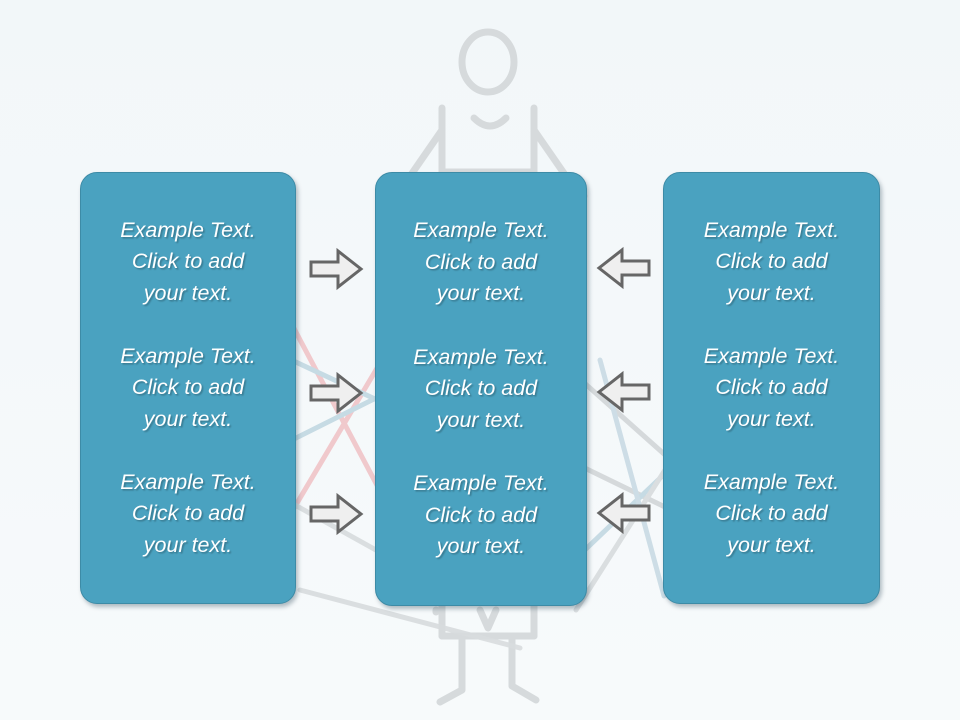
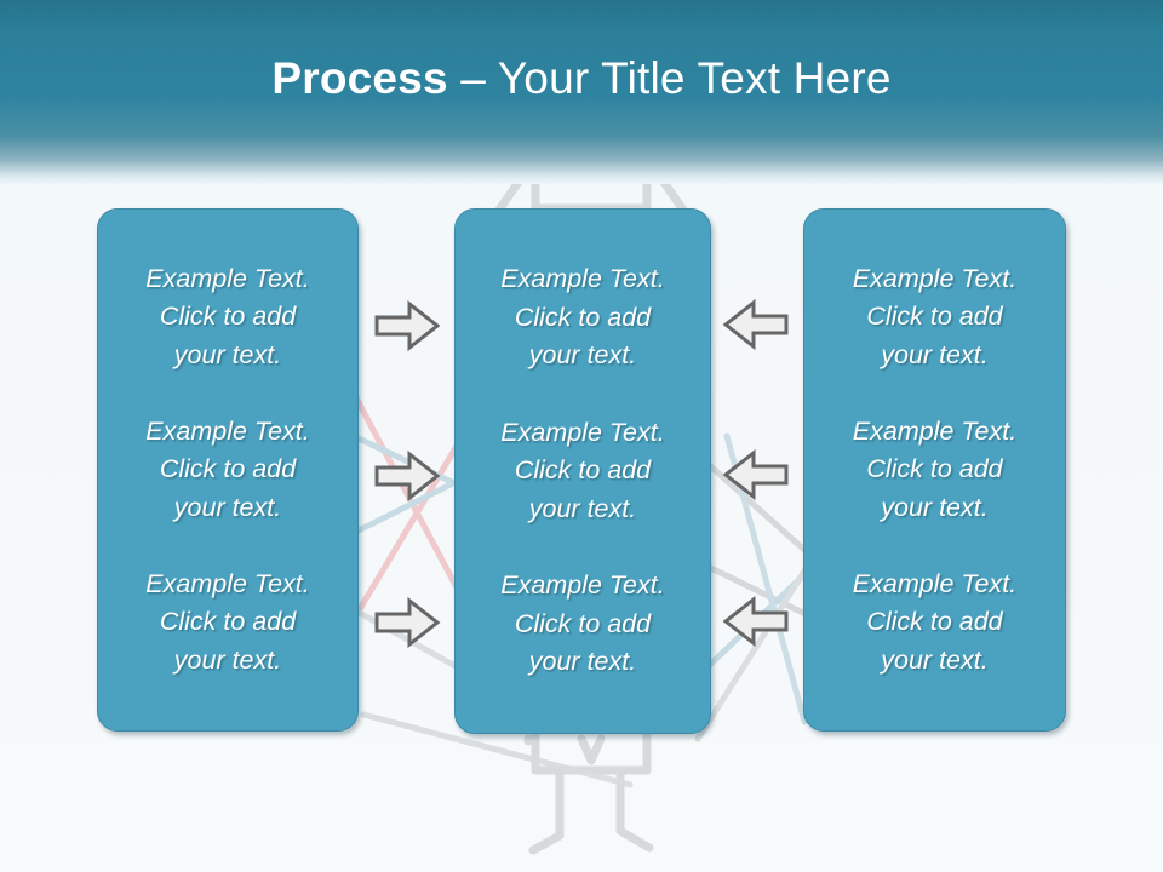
+ Process – Your Title Text Here
  Example Text.
  Click to add
  your text.
  Example Text.
  Click to add
  your text.
  Example Text.
  Click to add
  your text.
  Example Text.
  Click to add
  your text.
  Example Text.
  Click to add
  your text.
  Example Text.
  Click to add
  your text.
  Example Text.
  Click to add
  your text.
  Example Text.
  Click to add
  your text.
  Example Text.
  Click to add
  your text.
